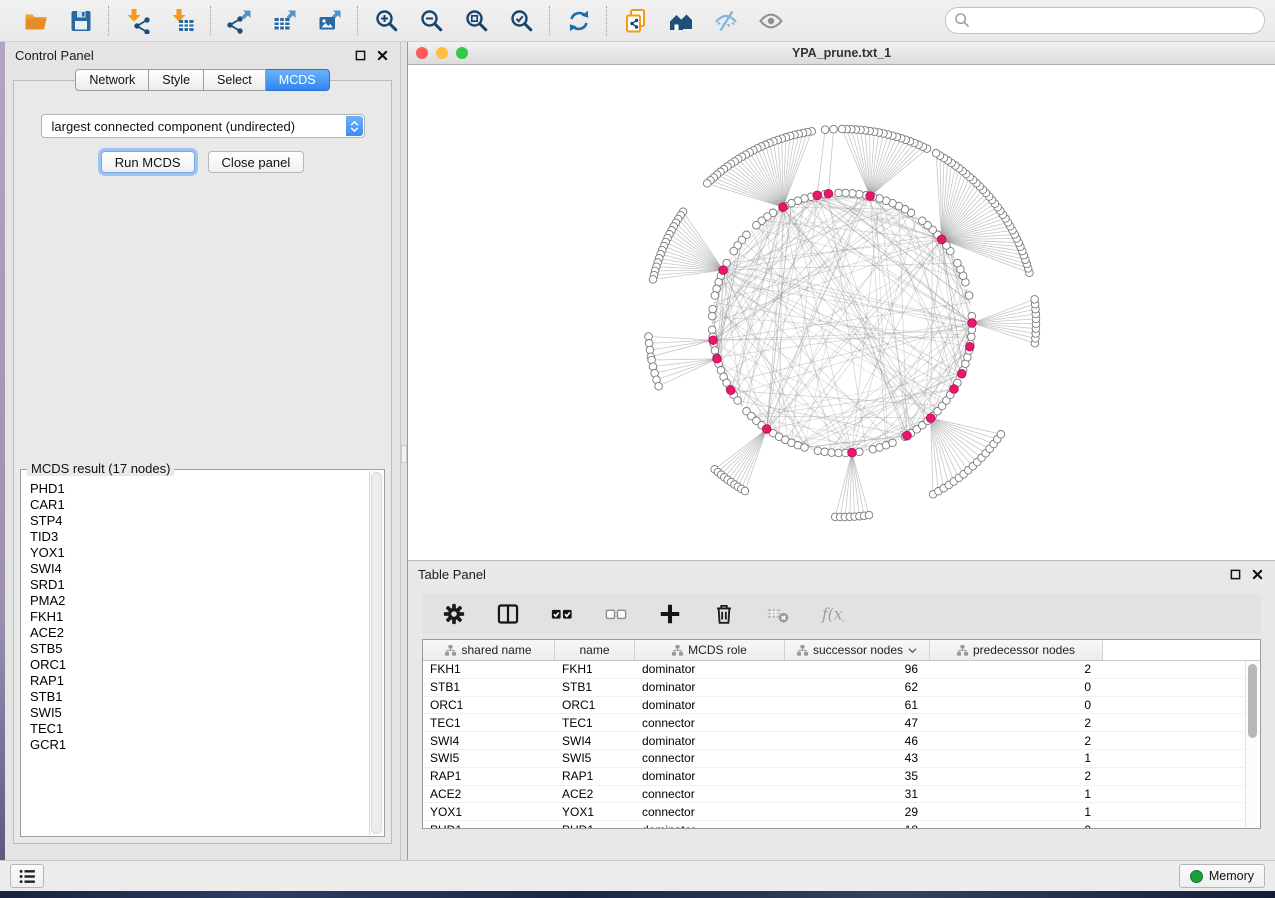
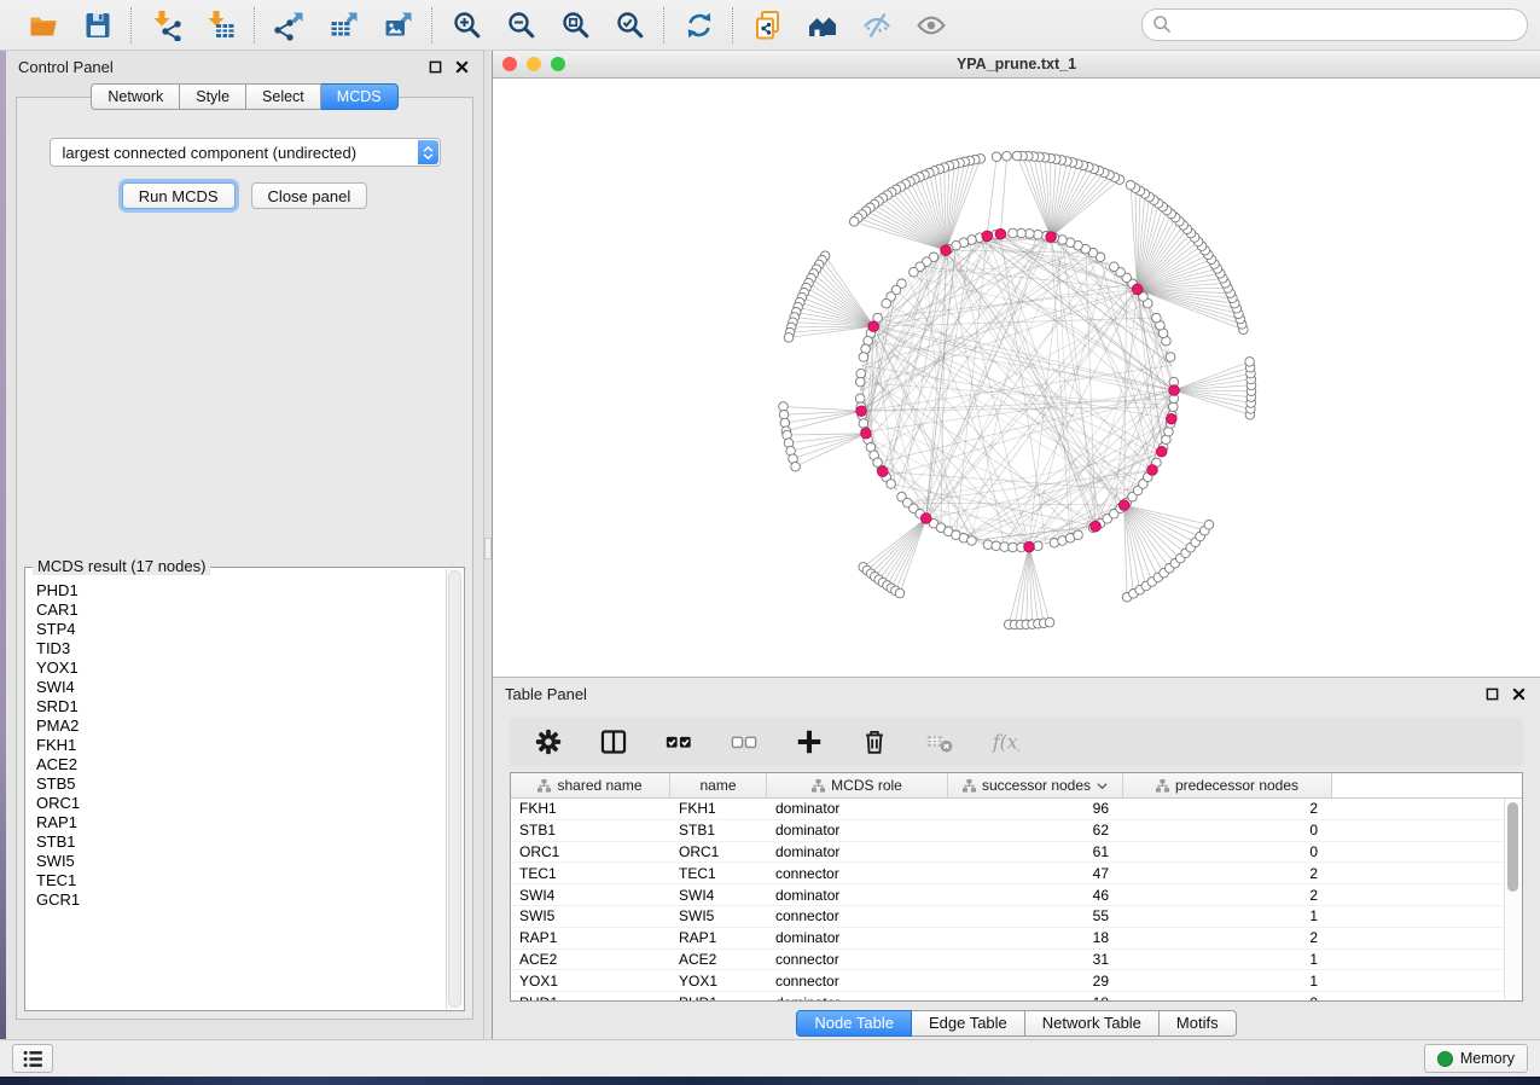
  Control Panel
  Network
  Style
  Select
  MCDS
  largest connected component (undirected)
  Run MCDS
  Close panel
  MCDS result (17 nodes)
  PHD1
  CAR1
  STP4
  TID3
  YOX1
  SWI4
  SRD1
  PMA2
  FKH1
  ACE2
  STB5
  ORC1
  RAP1
  STB1
  SWI5
  TEC1
  GCR1
  YPA_prune.txt_1
  Table Panel
  f(x
  shared name
  name
  MCDS role
  successor nodes
  predecessor nodes
  FKH1
  FKH1
  dominator
  96
  2
  STB1
  STB1
  dominator
  62
  0
  ORC1
  ORC1
  dominator
  61
  0
  TEC1
  TEC1
  connector
  47
  2
  SWI4
  SWI4
  dominator
  46
  2
  SWI5
  SWI5
  connector
- 43
+ 55
  1
  RAP1
  RAP1
  dominator
- 35
+ 18
  2
  ACE2
  ACE2
  connector
  31
  1
  YOX1
  YOX1
  connector
  29
  1
+ Node Table
+ Edge Table
+ Network Table
+ Motifs
  Memory
